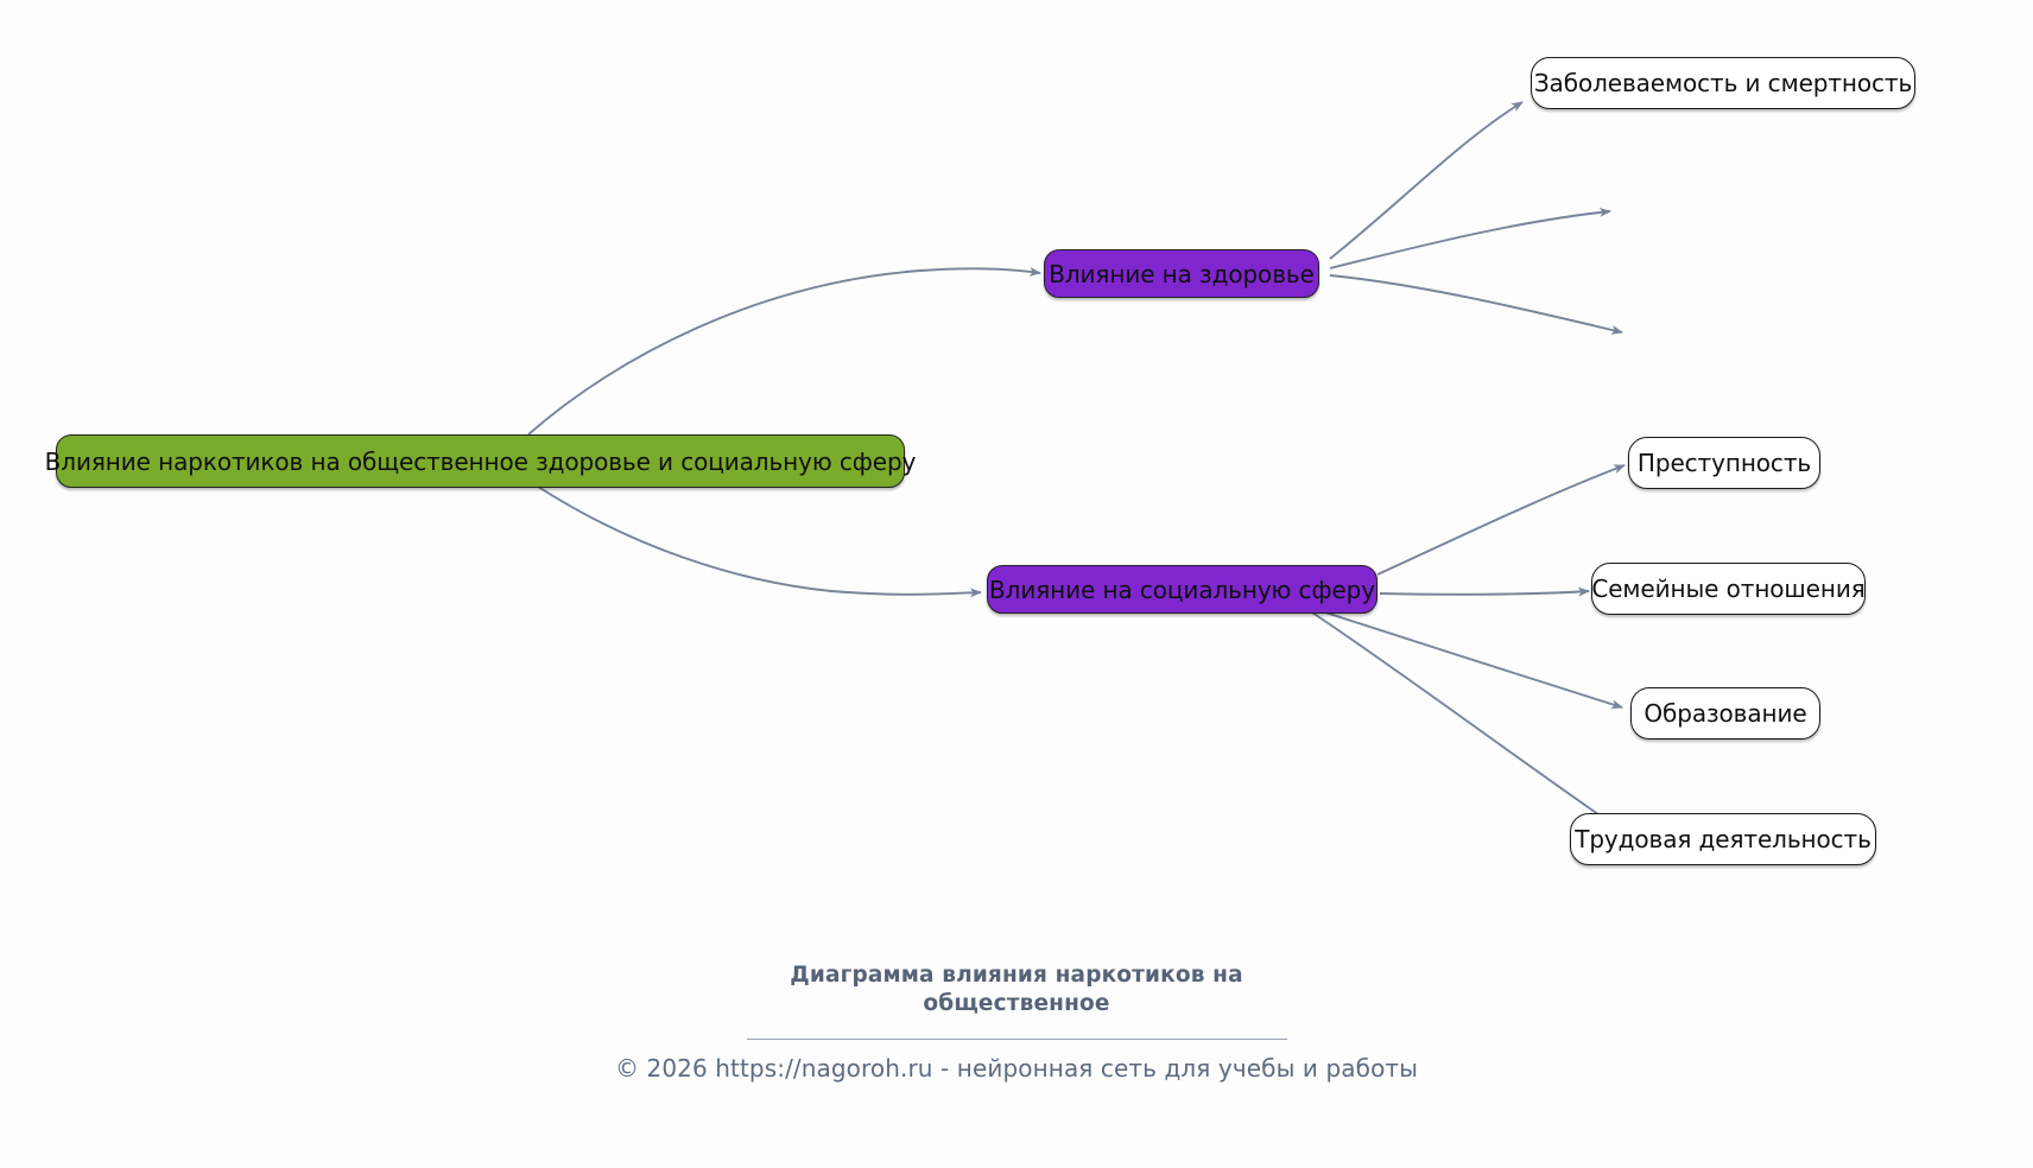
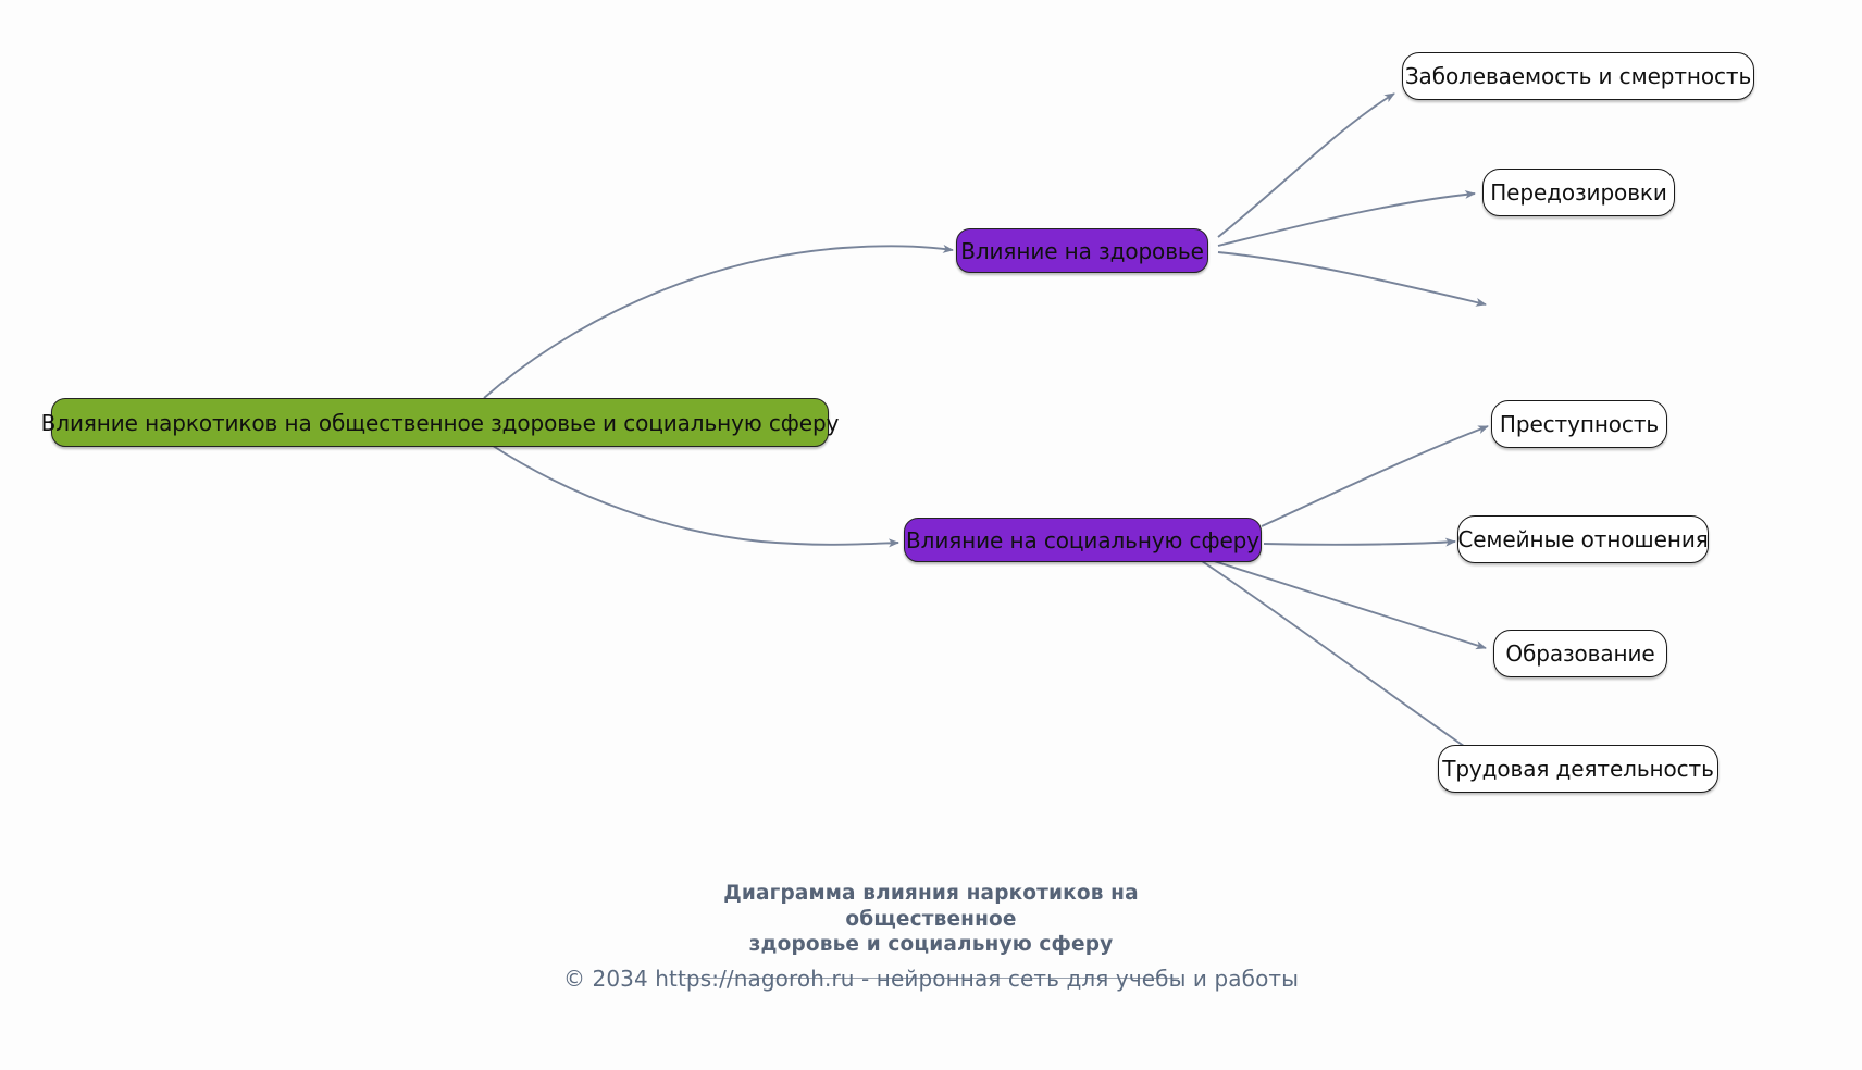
  Влияние наркотиков на общественное здоровье и социальную сферу
  Влияние на здоровье
  Влияние на социальную сферу
  Заболеваемость и смертность
+ Передозировки
  Преступность
  Семейные отношения
  Образование
  Трудовая деятельность
  Диаграмма влияния наркотиков на общественное
+ здоровье и социальную сферу
- © 2026 https://nagoroh.ru - нейронная сеть для учебы и работы
+ © 2034 https://nagoroh.ru - нейронная сеть для учебы и работы
